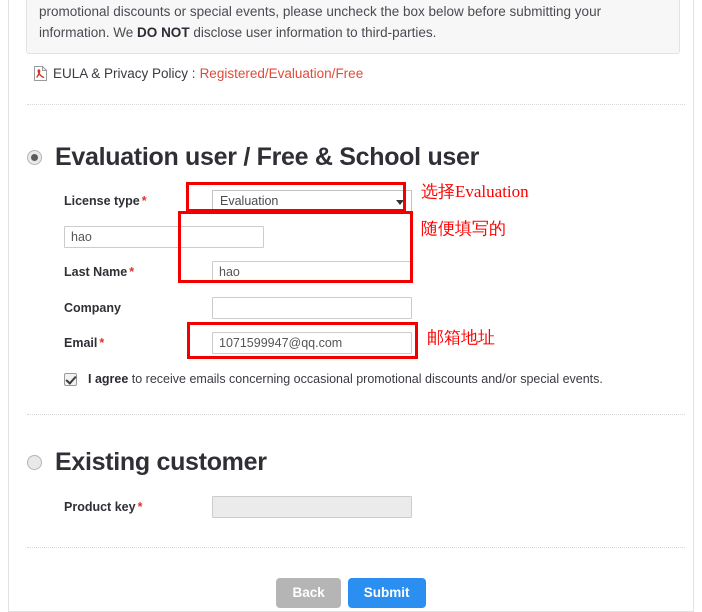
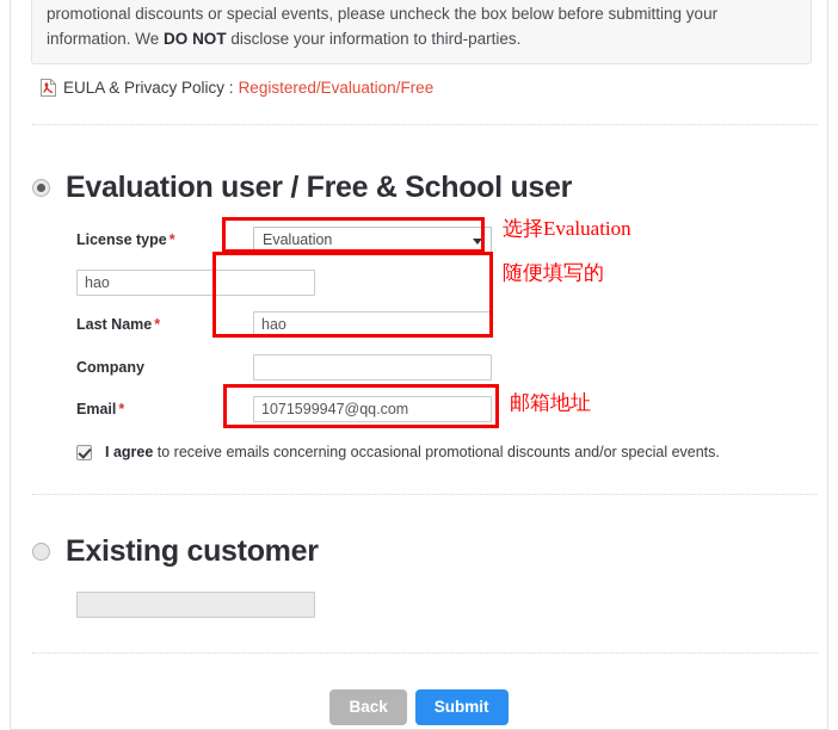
- promotional discounts or special events, please uncheck the box below before submitting your information. We DO NOT disclose user information to third-parties.
+ promotional discounts or special events, please uncheck the box below before submitting your information. We DO NOT disclose your information to third-parties.
  EULA & Privacy Policy :
  Registered/Evaluation/Free
  Evaluation user / Free & School user
  License type *
  Evaluation
  hao
  Last Name *
  hao
  Company
  Email *
  1071599947@qq.com
  I agree to receive emails concerning occasional promotional discounts and/or special events.
  Existing customer
- Product key *
  Back
  Submit
  选择Evaluation
  随便填写的
  邮箱地址
